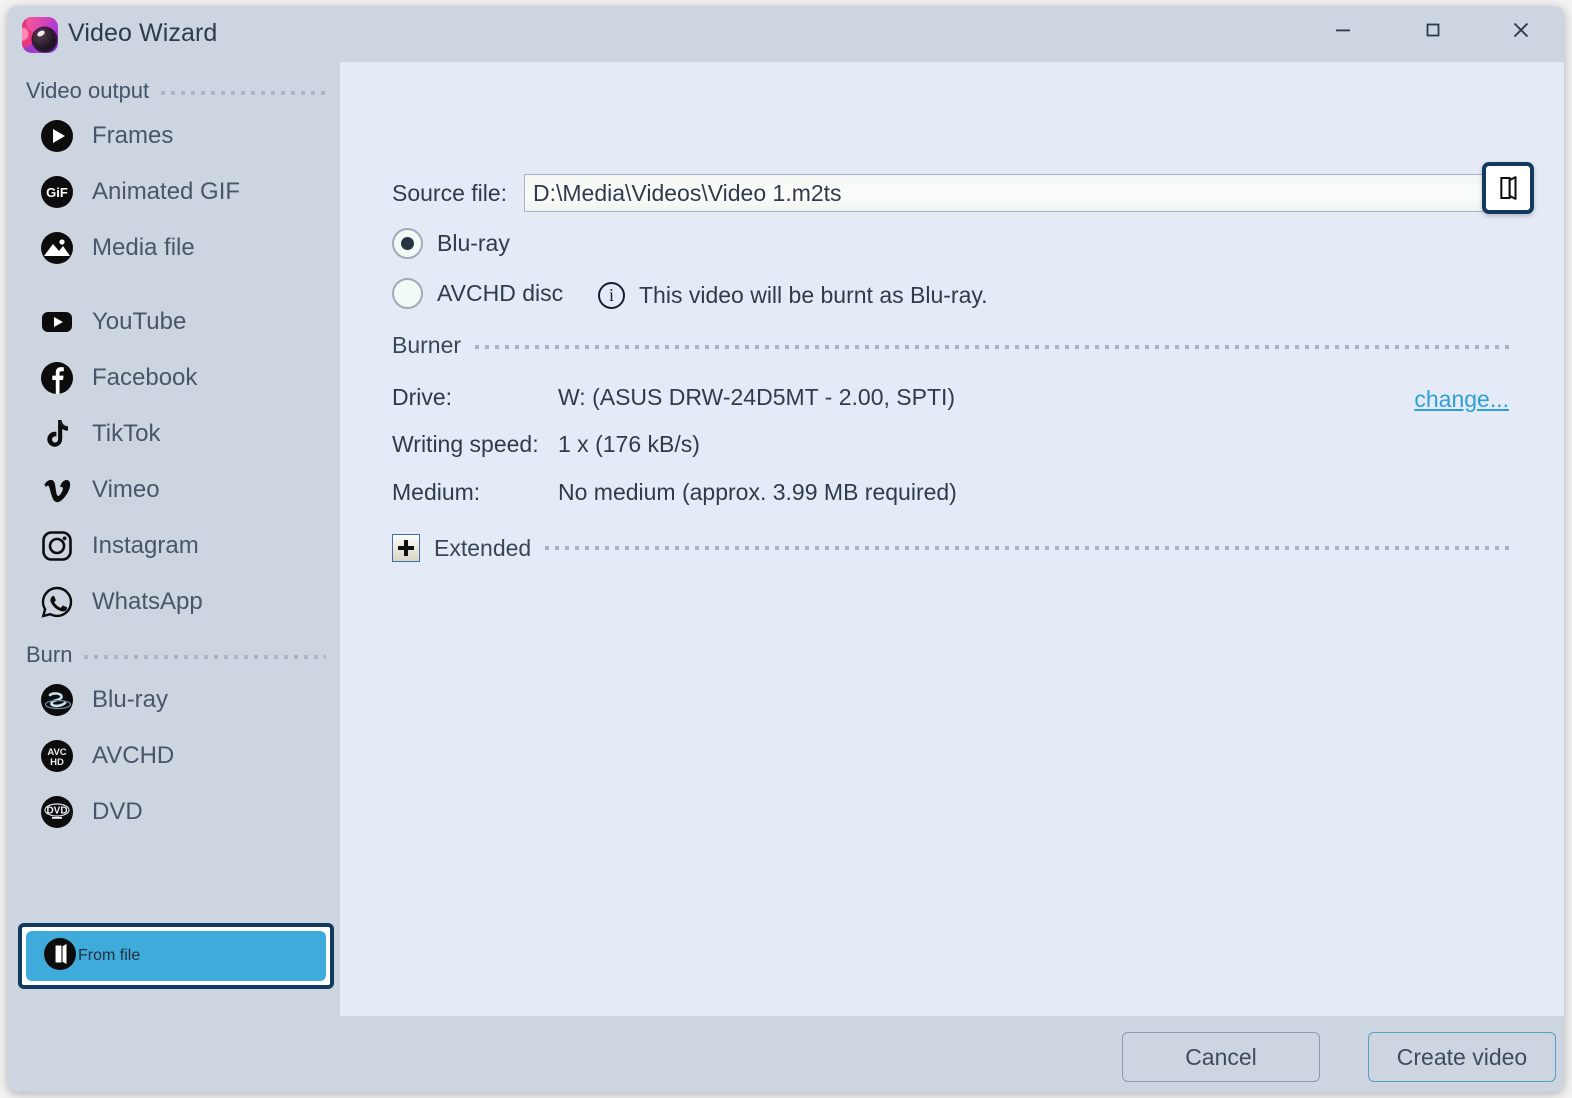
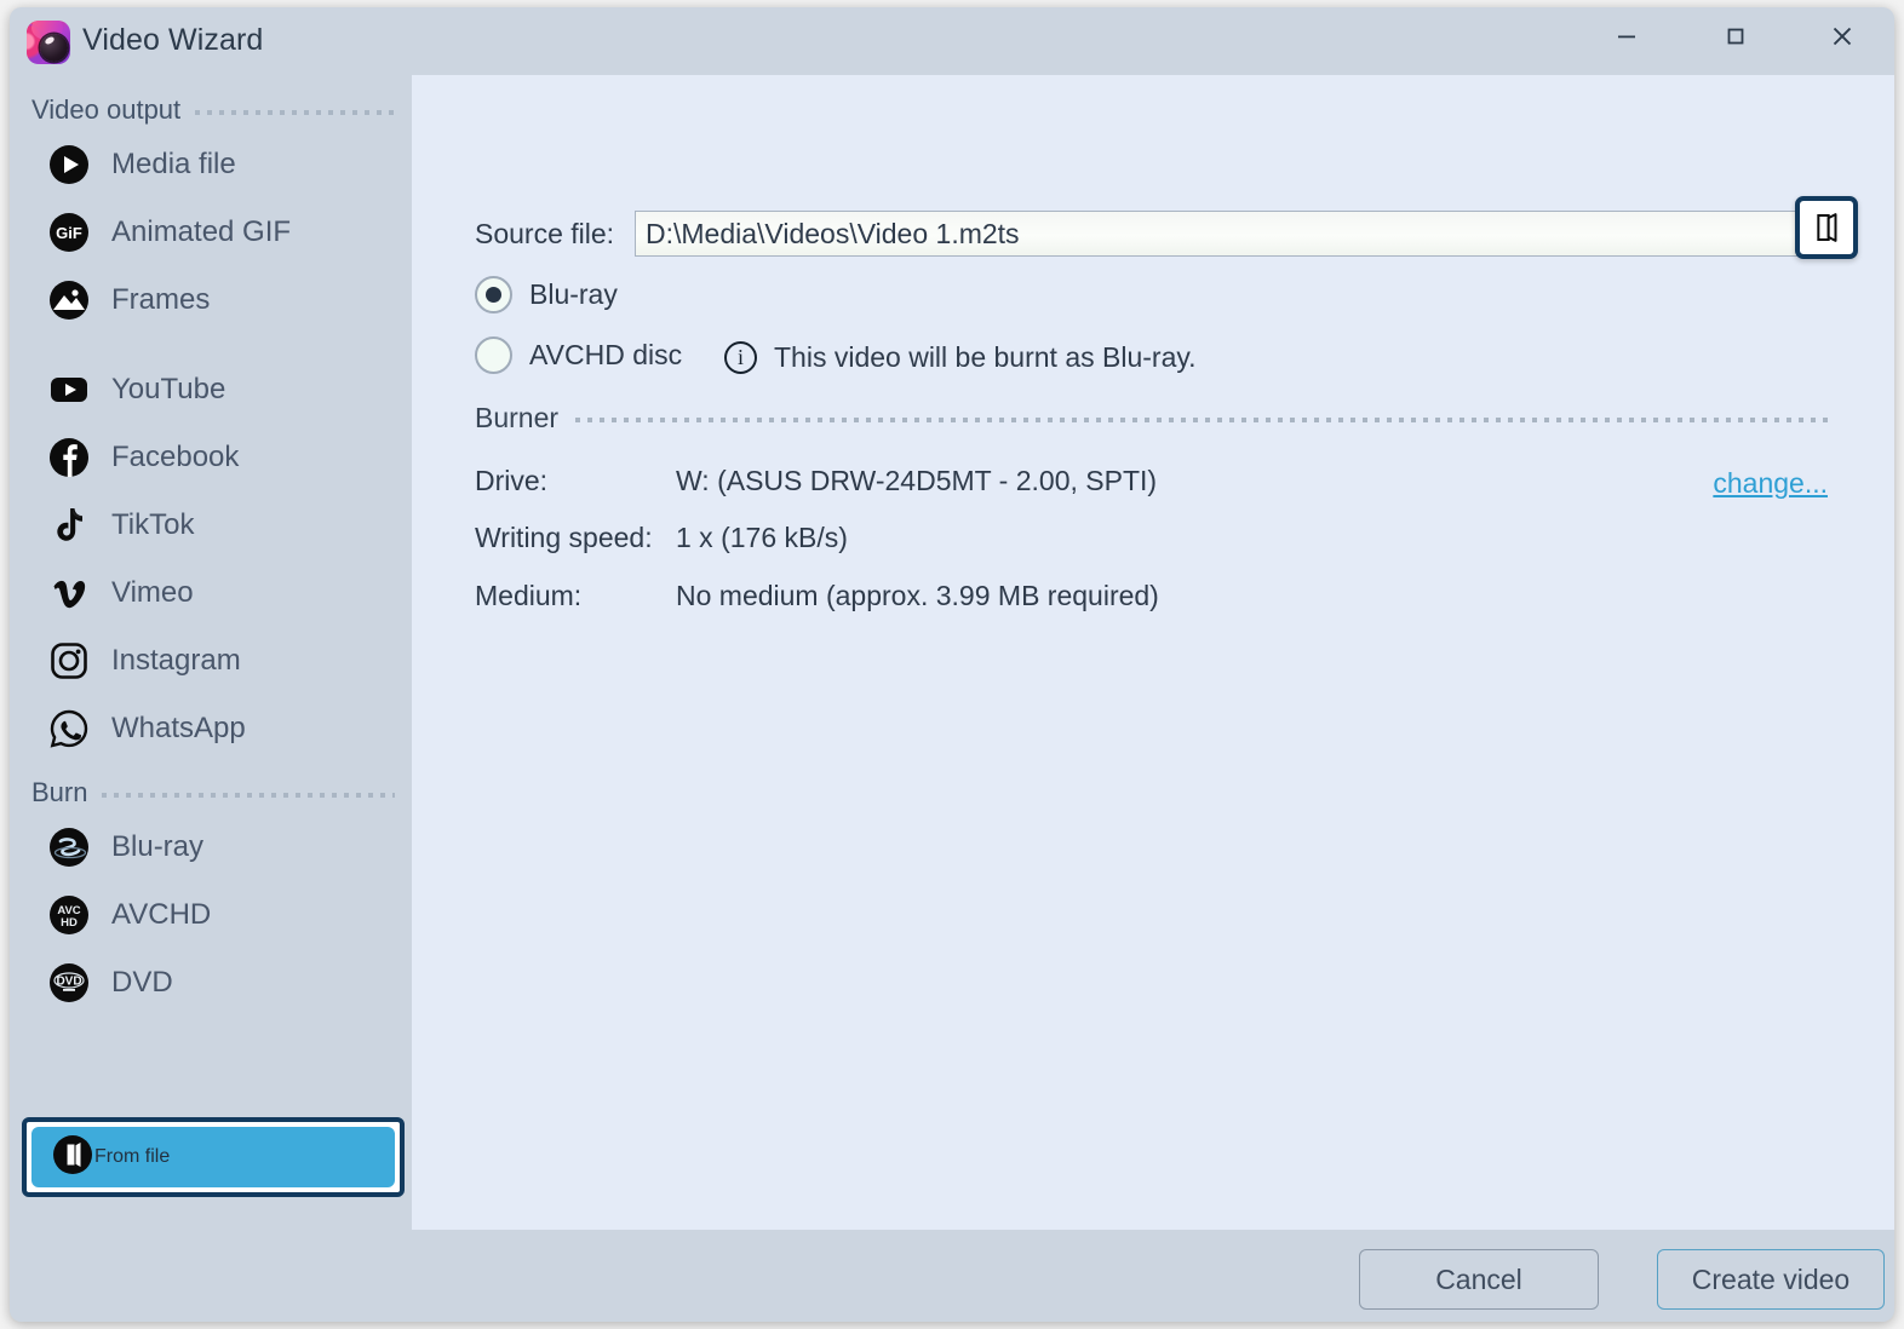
  Video Wizard
  Video output
- Frames
+ Media file
  GiF
  Animated GIF
- Media file
+ Frames
  YouTube
  Facebook
  TikTok
  Vimeo
  Instagram
  WhatsApp
  Burn
  Blu-ray
  AVC
  HD
  AVCHD
  DVD
  DVD
  From file
  Source file:
  D:\Media\Videos\Video 1.m2ts
  Blu-ray
  AVCHD disc
  i
  This video will be burnt as Blu-ray.
  Burner
  Drive:
  W: (ASUS DRW-24D5MT - 2.00, SPTI)
  change...
  Writing speed:
  1 x (176 kB/s)
  Medium:
  No medium (approx. 3.99 MB required)
- Extended
  Cancel
  Create video
